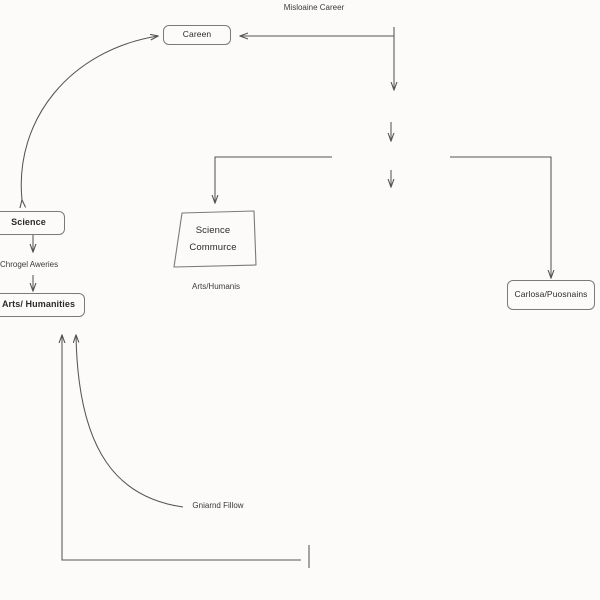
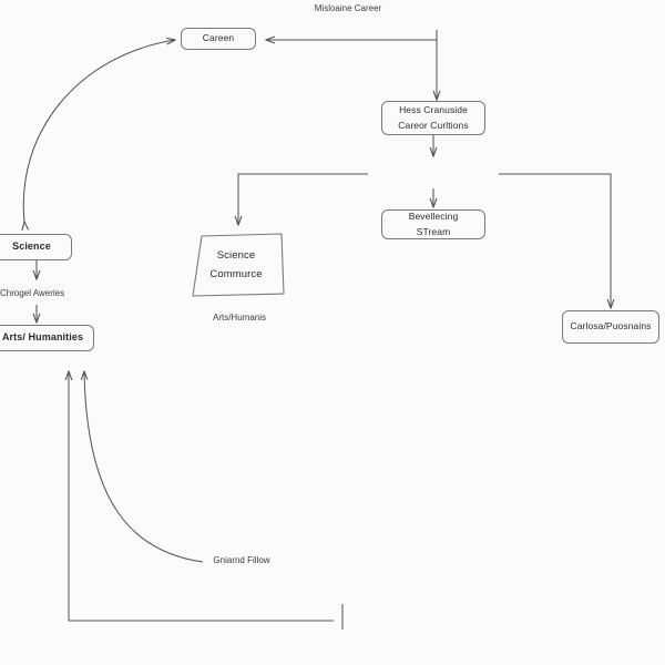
  Misloaine Career
  Chrogel Aweries
  Arts/Humanis
  Gniarnd Fillow
  Careen
+ Hess Cranuside
+ Careor Curltions
+ Bevellecing
+ STream
  Science
  Arts/ Humanities
  Science
  Commurce
  Carlosa/Puosnains
